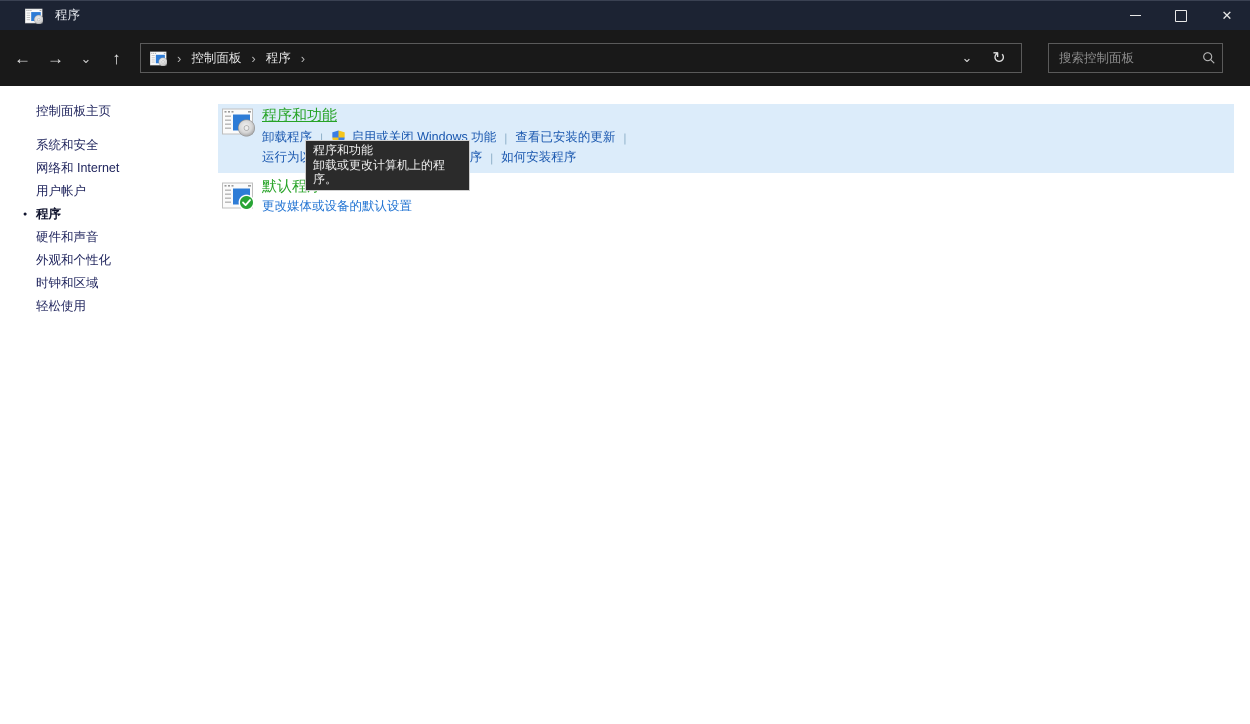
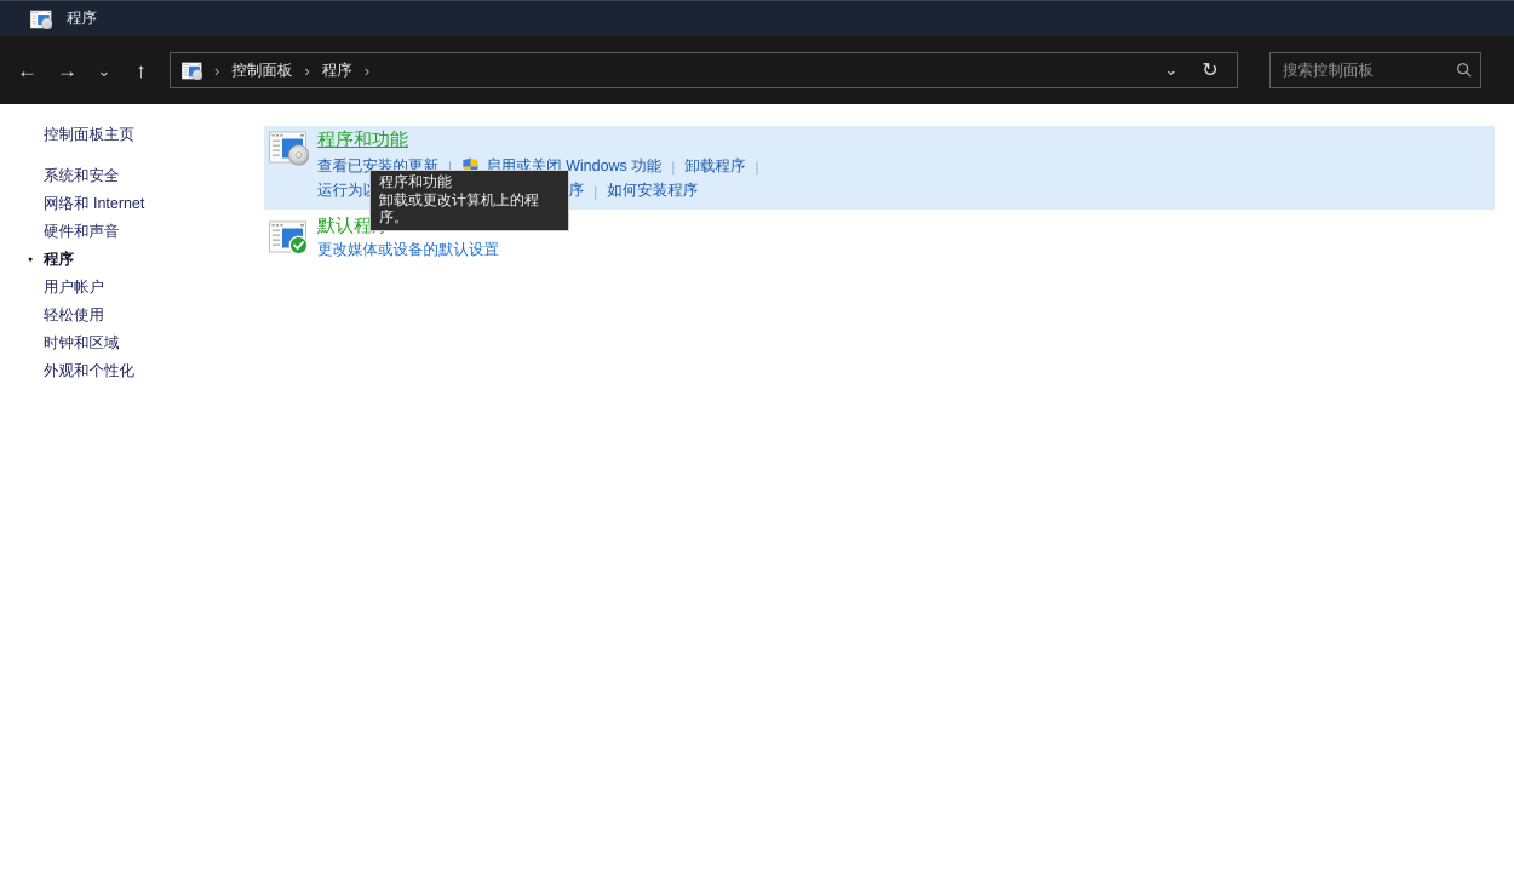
  程序
- ✕
  ←
  →
  ⌄
  ↑
  ›
  控制面板
  ›
  程序
  ›
  ⌄
  ↻
  搜索控制面板
  控制面板主页
  系统和安全
  网络和 Internet
- 用户帐户
+ 硬件和声音
  程序
- 硬件和声音
+ 用户帐户
- 外观和个性化
+ 轻松使用
  时钟和区域
- 轻松使用
+ 外观和个性化
  程序和功能
- 卸载程序
+ 查看已安装的更新
  |
  启用或关闭 Windows 功能
  |
- 查看已安装的更新
+ 卸载程序
  |
  |
  如何安装程序
  默认程
  更改媒体或设备的默认设置
  程序和功能
  卸载或更改计算机上的程序。
